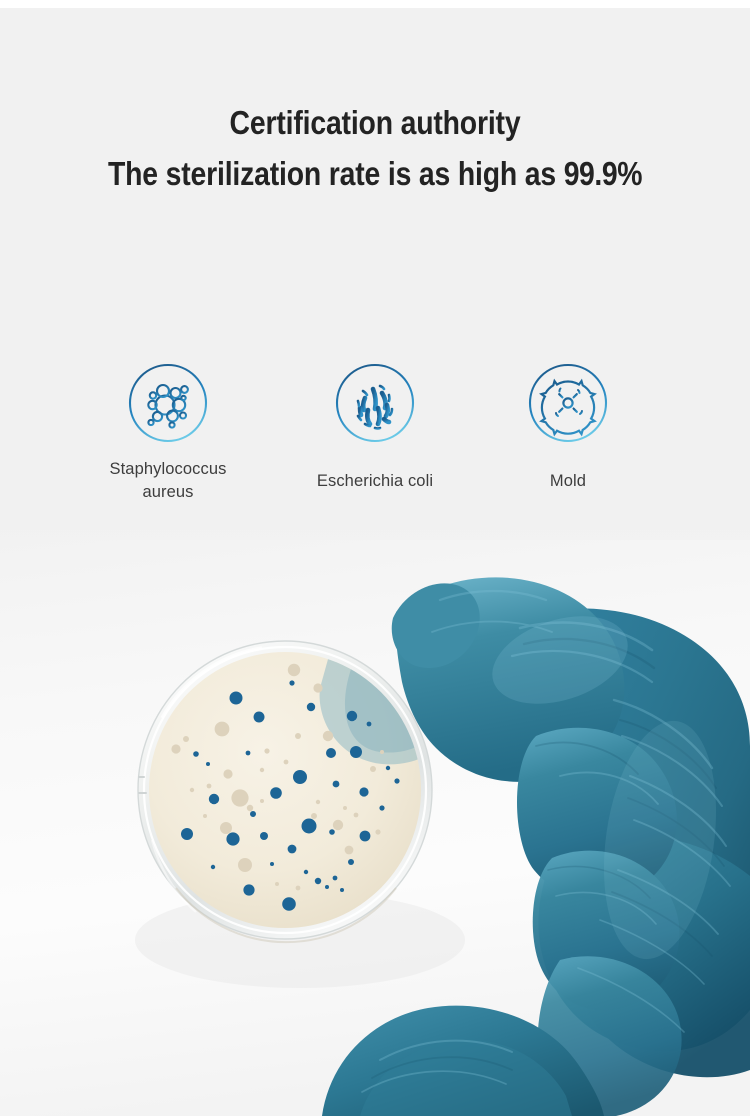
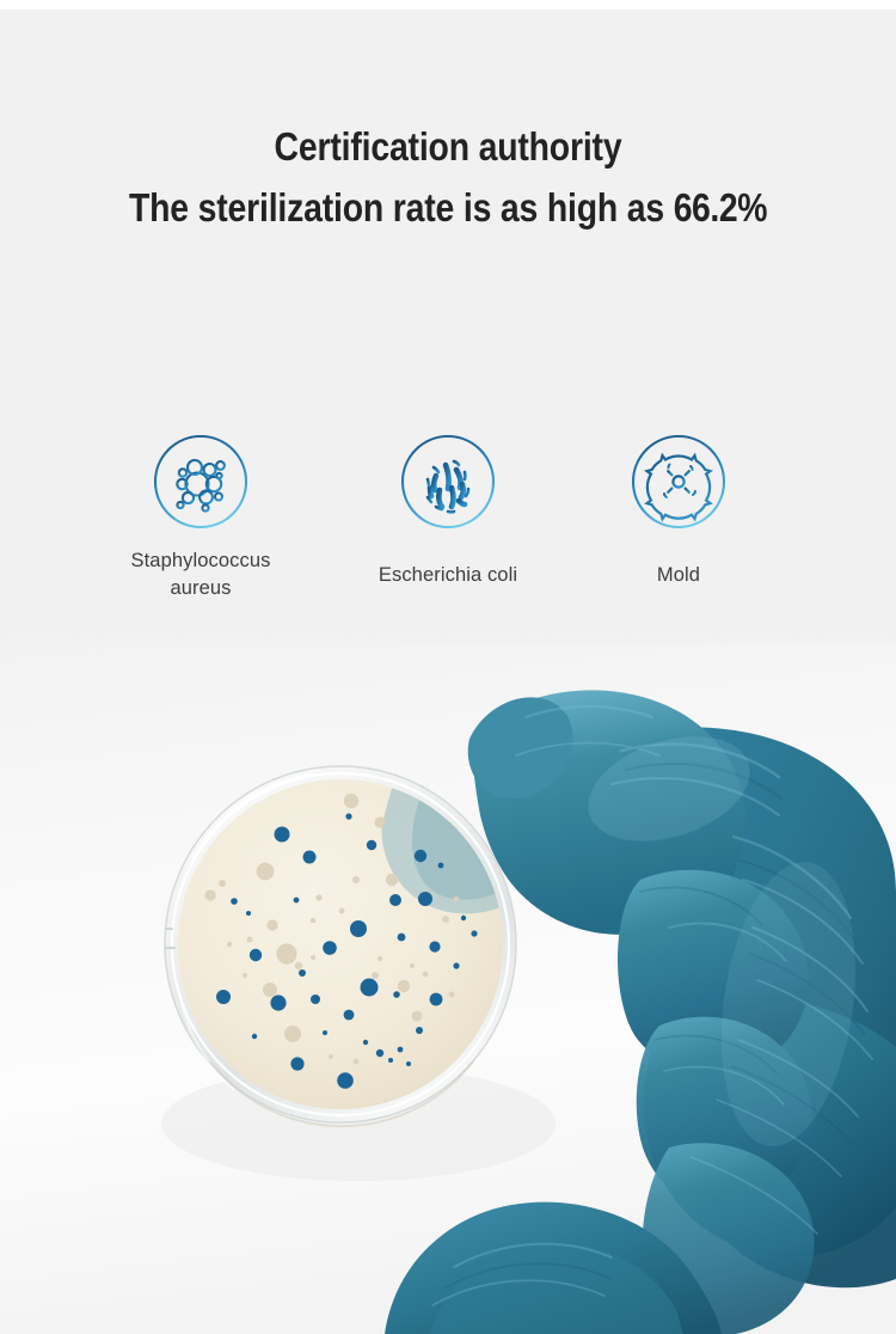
  Certification authority
- The sterilization rate is as high as 99.9%
+ The sterilization rate is as high as 66.2%
  Staphylococcus
  aureus
  Escherichia coli
  Mold
